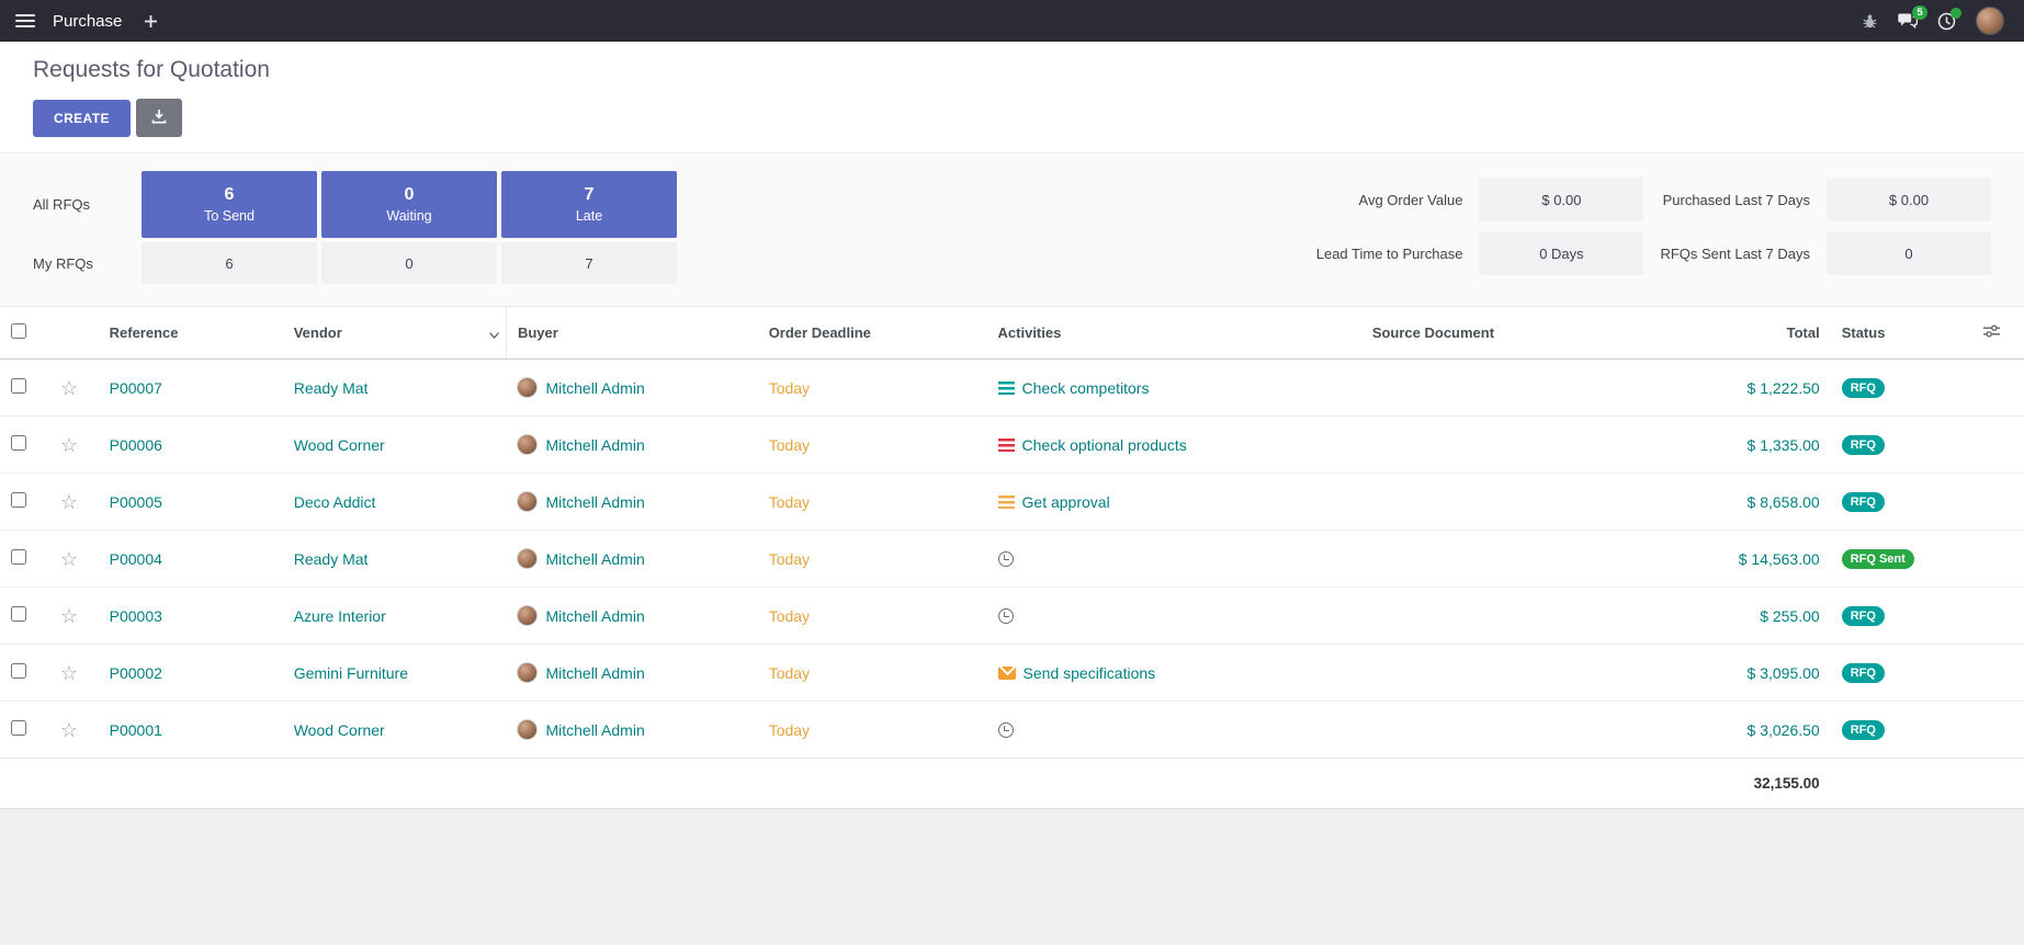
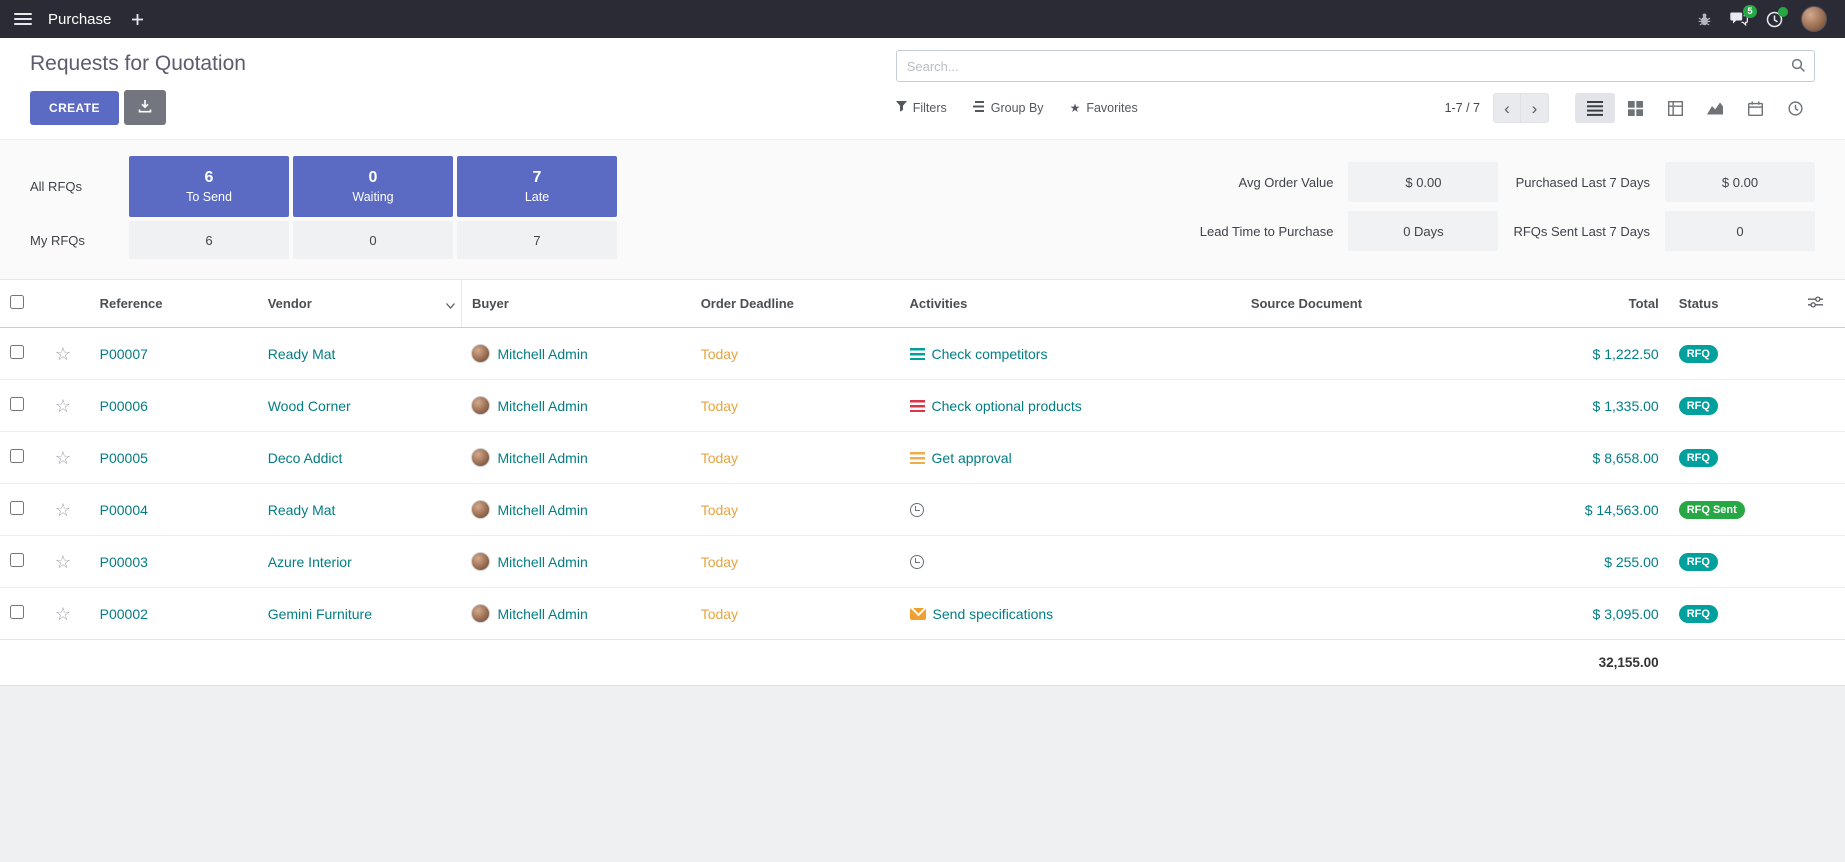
  Purchase
  5
  Requests for Quotation
  CREATE
+ Search...
+ Filters
+ Group By
+ Favorites
+ 1-7 / 7
  All RFQs
  6
  To Send
  0
  Waiting
  7
  Late
  My RFQs
  6
  0
  7
  Avg Order Value
  $ 0.00
  Purchased Last 7 Days
  $ 0.00
  Lead Time to Purchase
  0 Days
  RFQs Sent Last 7 Days
  0
  		Reference	Vendor	Buyer	Order Deadline	Activities	Source Document	Total	Status
  		P00007	Ready Mat	Mitchell Admin	Today	Check competitors		$ 1,222.50	RFQ
  		P00006	Wood Corner	Mitchell Admin	Today	Check optional products		$ 1,335.00	RFQ
  		P00005	Deco Addict	Mitchell Admin	Today	Get approval		$ 8,658.00	RFQ
  		P00004	Ready Mat	Mitchell Admin	Today			$ 14,563.00	RFQ Sent
  		P00003	Azure Interior	Mitchell Admin	Today			$ 255.00	RFQ
  		P00002	Gemini Furniture	Mitchell Admin	Today	Send specifications		$ 3,095.00	RFQ
- 		P00001	Wood Corner	Mitchell Admin	Today			$ 3,026.50	RFQ
  	32,155.00
